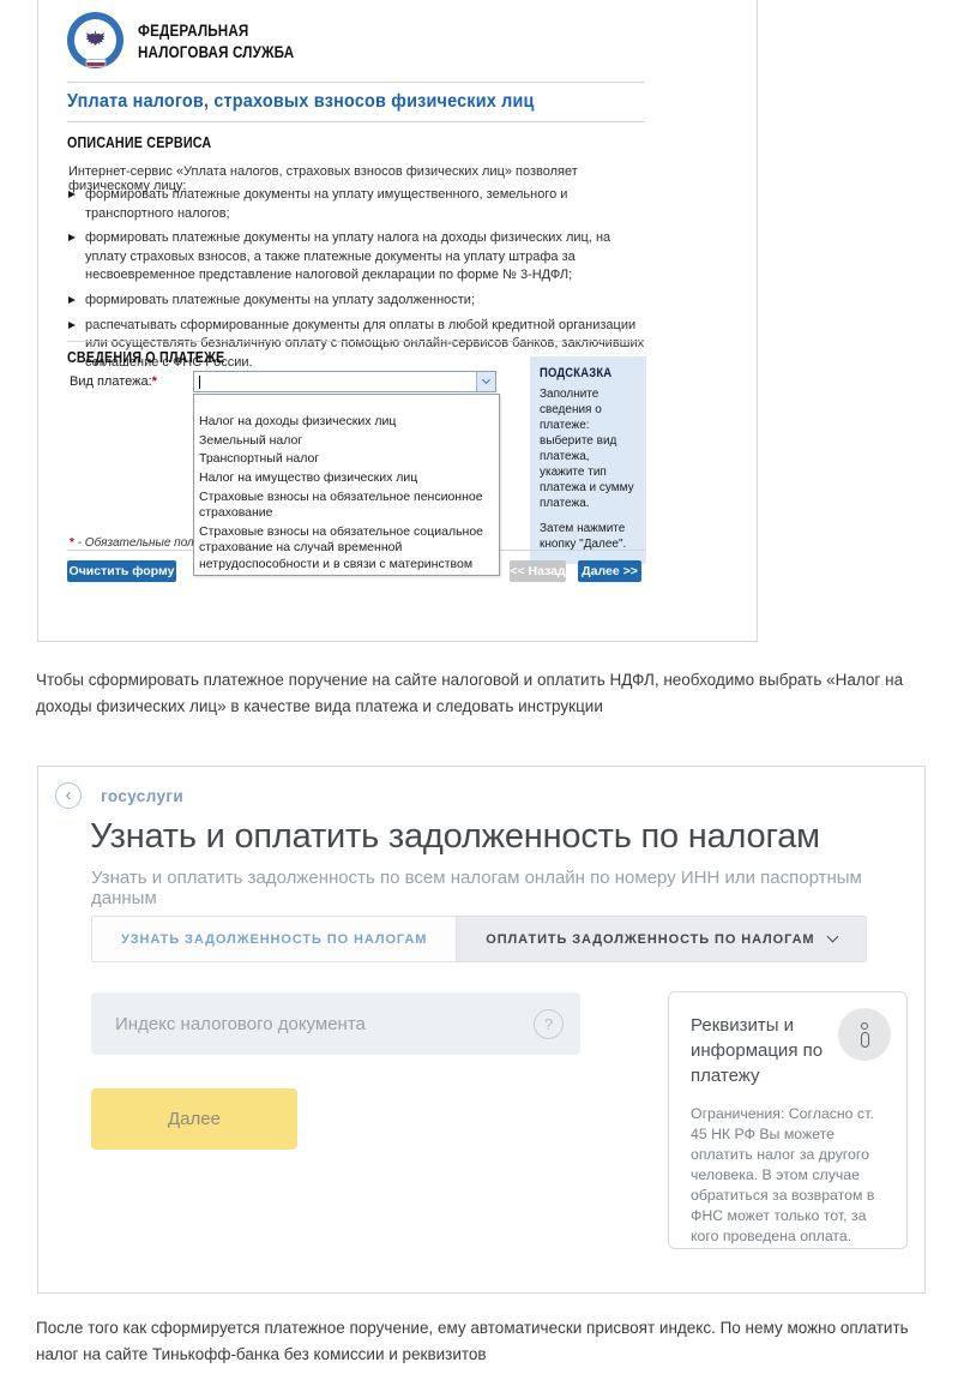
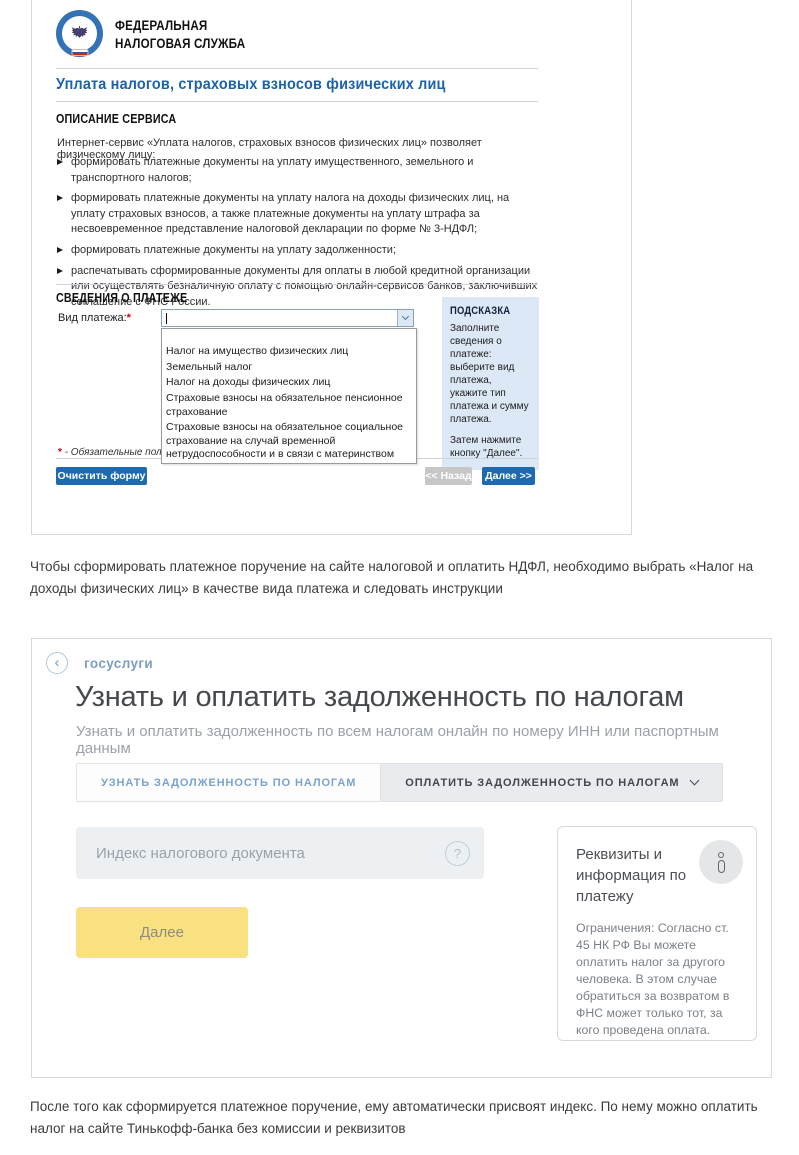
  ФЕДЕРАЛЬНАЯ
  НАЛОГОВАЯ СЛУЖБА
  Уплата налогов, страховых взносов физических лиц
  ОПИСАНИЕ СЕРВИСА
  Интернет-сервис «Уплата налогов, страховых взносов физических лиц» позволяет физическому лицу:
  формировать платежные документы на уплату имущественного, земельного и транспортного налогов;
  формировать платежные документы на уплату налога на доходы физических лиц, на уплату страховых взносов, а также платежные документы на уплату штрафа за несвоевременное представление налоговой декларации по форме № 3-НДФЛ;
  формировать платежные документы на уплату задолженности;
  распечатывать сформированные документы для оплаты в любой кредитной организации или осуществлять безналичную оплату с помощью онлайн-сервисов банков, заключивших соглашение с ФНС России.
  СВЕДЕНИЯ О ПЛАТЕЖЕ
  Вид платежа:*
- Налог на доходы физических лиц
+ Налог на имущество физических лиц
  Земельный налог
- Транспортный налог
- Налог на имущество физических лиц
+ Налог на доходы физических лиц
  Страховые взносы на обязательное пенсионное страхование
  Страховые взносы на обязательное социальное страхование на случай временной нетрудоспособности и в связи с материнством
  ПОДСКАЗКА
  Заполните сведения о платеже: выберите вид платежа, укажите тип платежа и сумму платежа.
  Затем нажмите кнопку "Далее".
  * - Обязательные пол
  Очистить форму
  << Назад
  Далее >>
  Чтобы сформировать платежное поручение на сайте налоговой и оплатить НДФЛ, необходимо выбрать «Налог на доходы физических лиц» в качестве вида платежа и следовать инструкции
  ‹
  госуслуги
  Узнать и оплатить задолженность по налогам
  Узнать и оплатить задолженность по всем налогам онлайн по номеру ИНН или паспортным данным
  УЗНАТЬ ЗАДОЛЖЕННОСТЬ ПО НАЛОГАМ
  ОПЛАТИТЬ ЗАДОЛЖЕННОСТЬ ПО НАЛОГАМ
  Индекс налогового документа
  ?
  Далее
  Реквизиты и информация по платежу
  Ограничения: Согласно ст. 45 НК РФ Вы можете оплатить налог за другого человека. В этом случае обратиться за возвратом в ФНС может только тот, за кого проведена оплата.
  После того как сформируется платежное поручение, ему автоматически присвоят индекс. По нему можно оплатить налог на сайте Тинькофф-банка без комиссии и реквизитов
